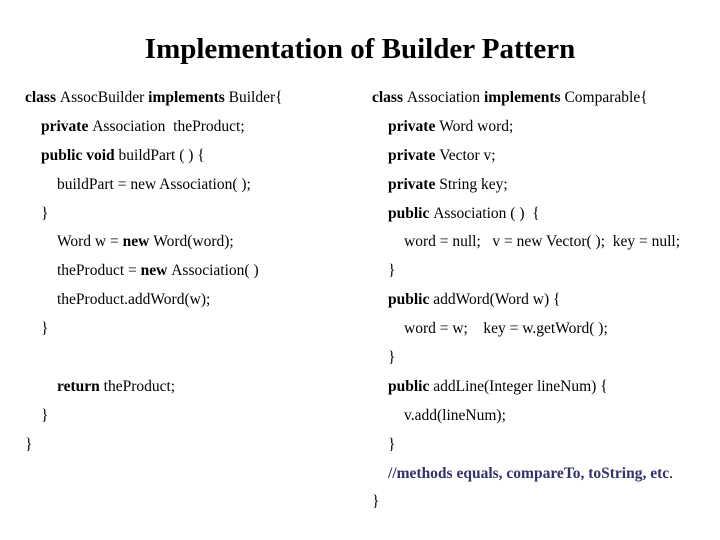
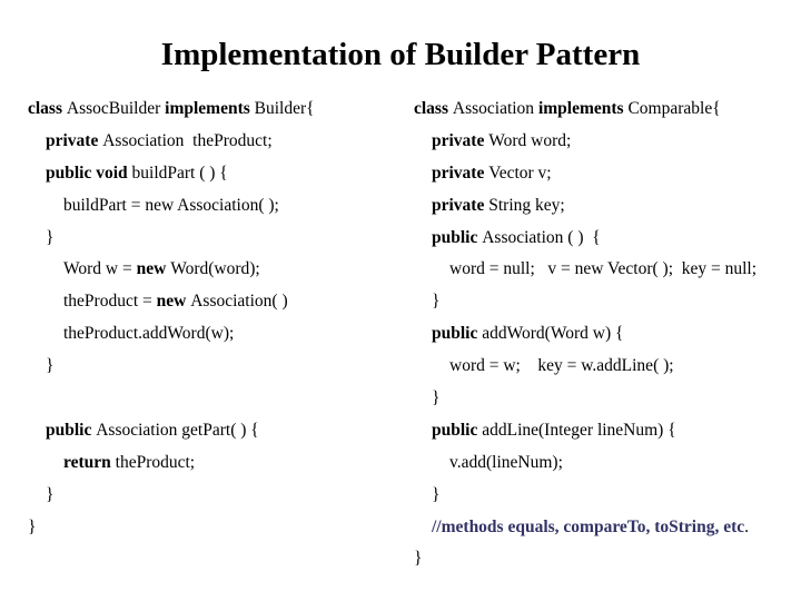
  Implementation of Builder Pattern
  class AssocBuilder implements Builder{
  private Association theProduct;
  public void buildPart ( ) {
  buildPart = new Association( );
  }
  Word w = new Word(word);
  theProduct = new Association( )
  theProduct.addWord(w);
  }
+ public Association getPart( ) {
  return theProduct;
  }
  }
  class Association implements Comparable{
  private Word word;
  private Vector v;
  private String key;
  public Association ( ) {
  word = null; v = new Vector( ); key = null;
  }
  public addWord(Word w) {
- word = w; key = w.getWord( );
+ word = w; key = w.addLine( );
  }
  public addLine(Integer lineNum) {
  v.add(lineNum);
  }
  //methods equals, compareTo, toString, etc.
  }
